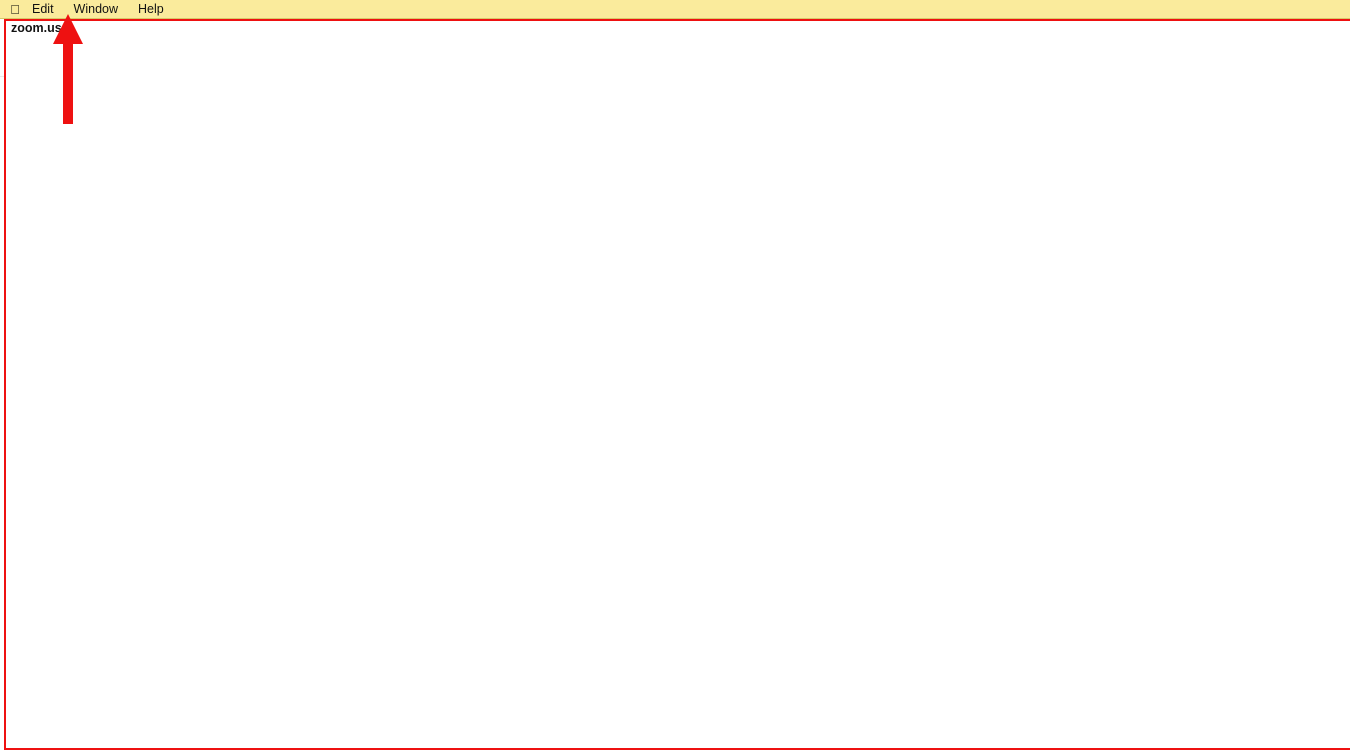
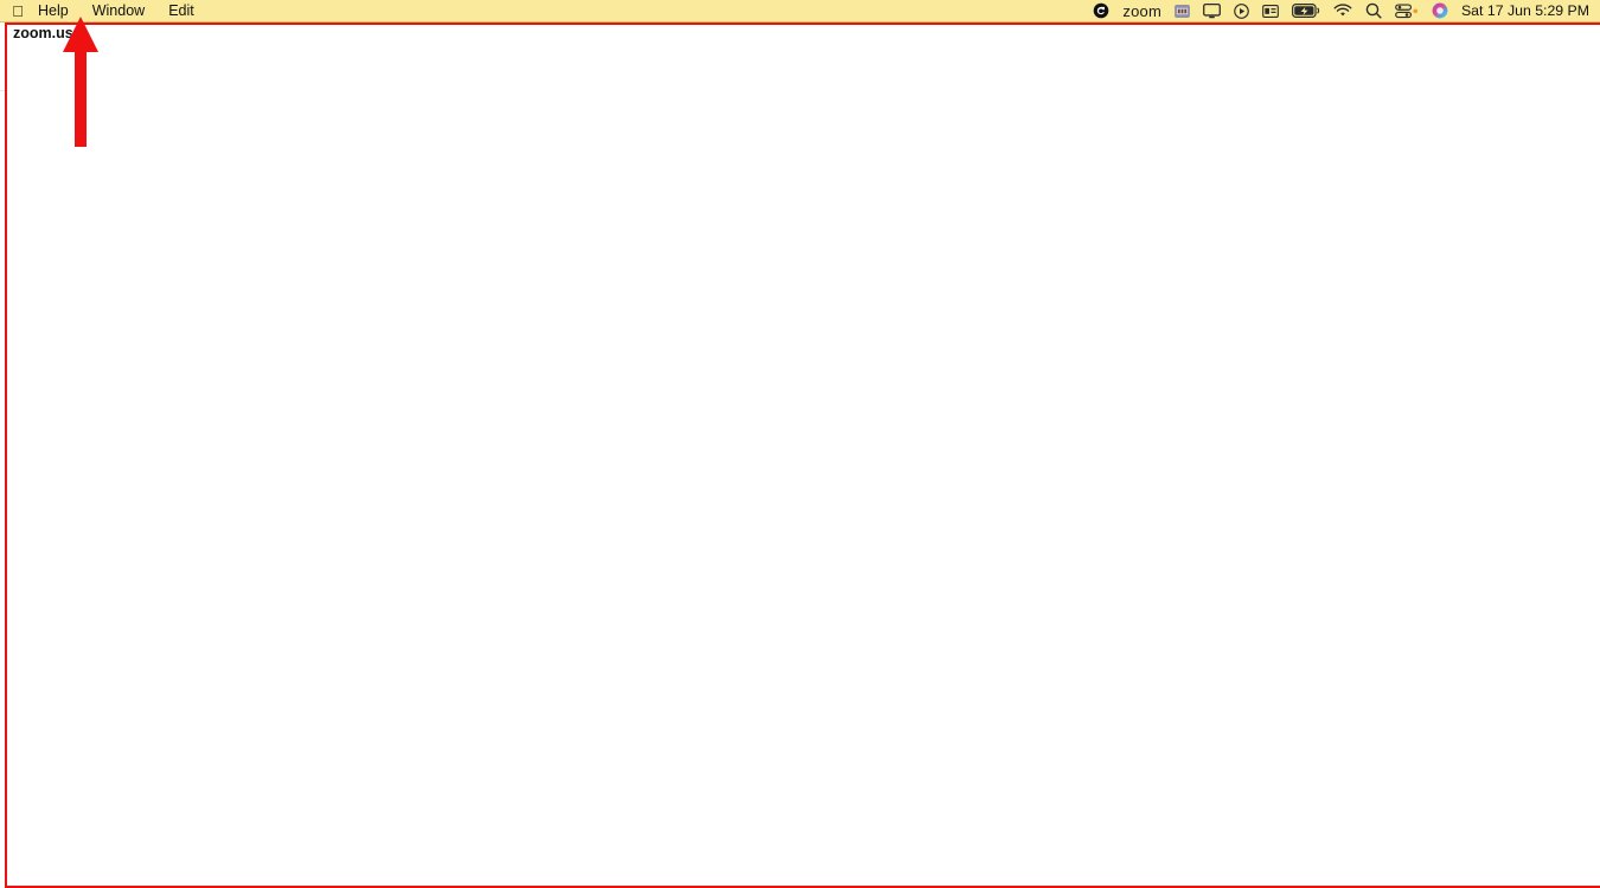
  
  zoom.us
- Edit
+ Help
  Window
- Help
+ Edit
+ zoom
+ Sat 17 Jun 5:29 PM
